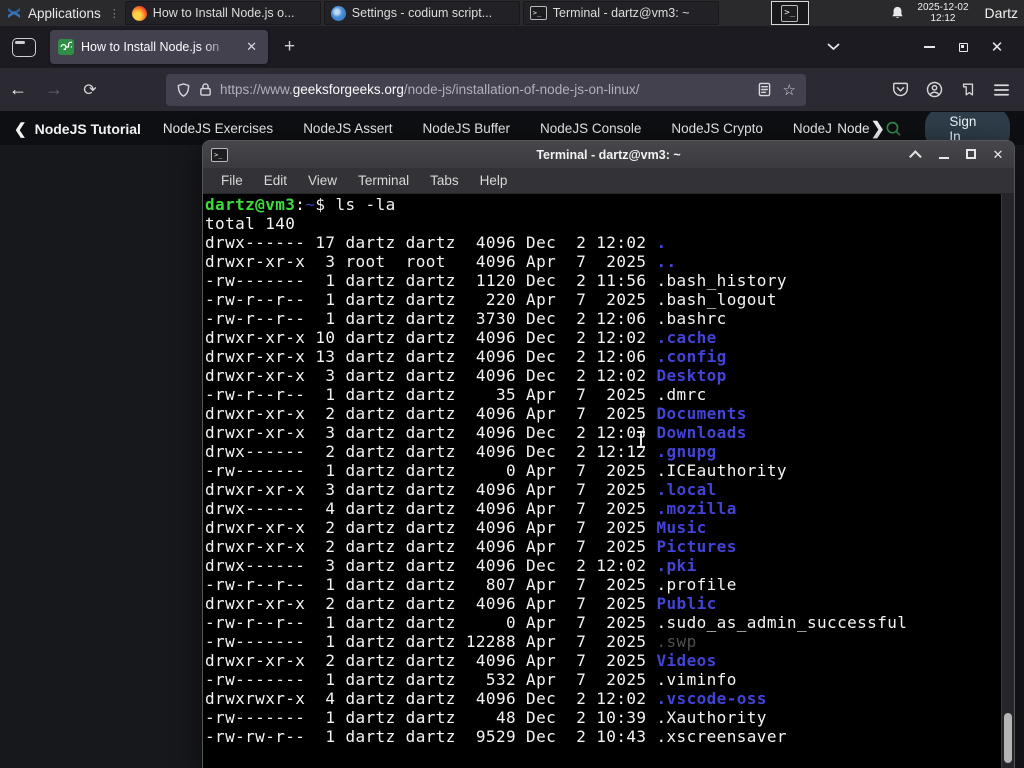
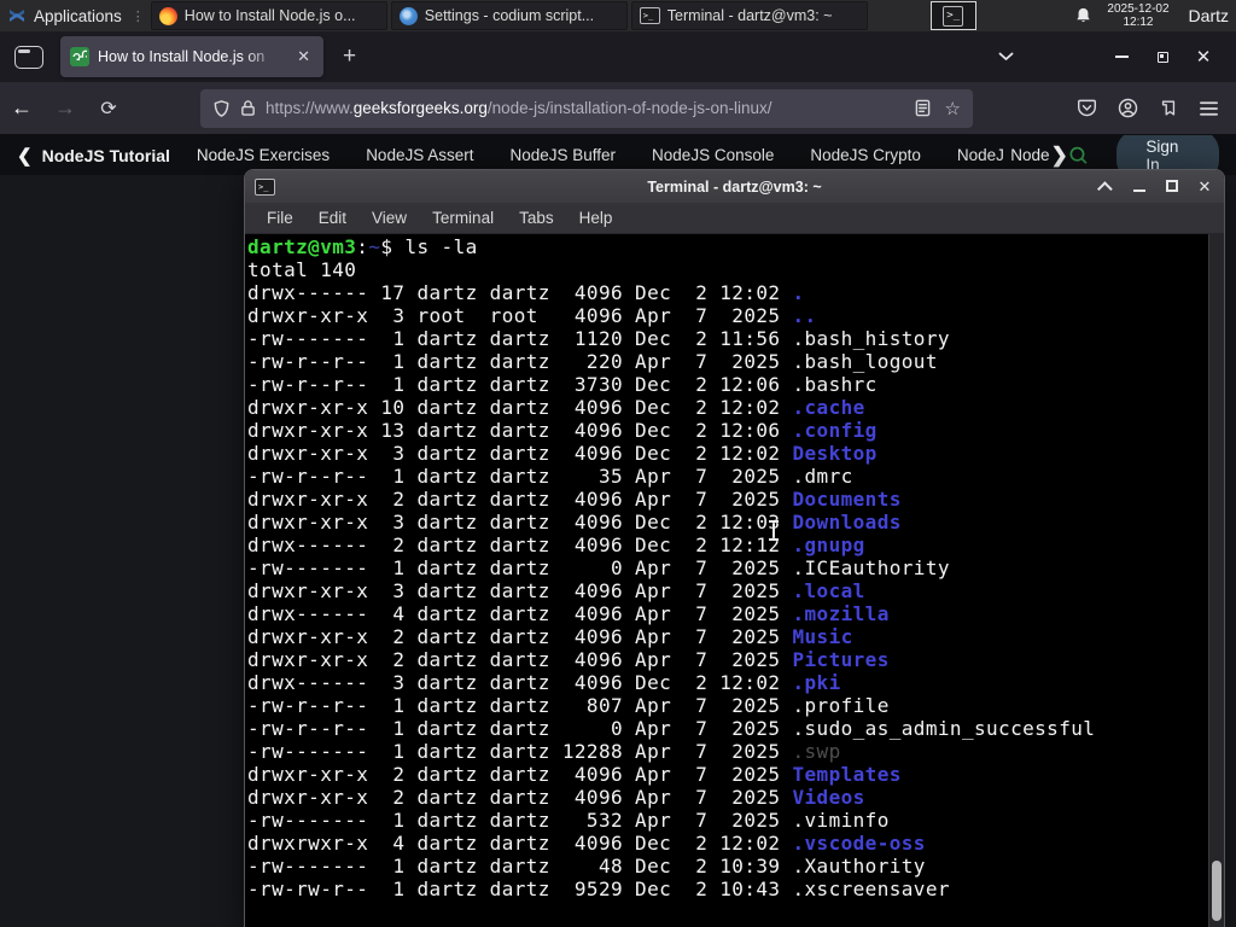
  Applications
  ⋮
  How to Install Node.js o...
  Settings - codium script...
  >_
  Terminal - dartz@vm3: ~
  >_
  2025-12-02
  12:12
  Dartz
  How to Install Node.js on
  ✕
  +
  ✕
  ←
  →
  ⟳
  https://www.geeksforgeeks.org/node-js/installation-of-node-js-on-linux/
  ☆
  ❮
  NodeJS Tutorial
  NodeJS Exercises
  NodeJS Assert
  NodeJS Buffer
  NodeJS Console
  NodeJS Crypto
  Node
  ❯
  Sign In
  >_
  Terminal - dartz@vm3: ~
  ✕
  File
  Edit
  View
  Terminal
  Tabs
  Help
  dartz@vm3:~$ ls -la
  total 140
  drwx------ 17 dartz dartz 4096 Dec 2 12:02 .
  drwxr-xr-x 3 root root 4096 Apr 7 2025 ..
  -rw------- 1 dartz dartz 1120 Dec 2 11:56 .bash_history
  -rw-r--r-- 1 dartz dartz 220 Apr 7 2025 .bash_logout
  -rw-r--r-- 1 dartz dartz 3730 Dec 2 12:06 .bashrc
  drwxr-xr-x 10 dartz dartz 4096 Dec 2 12:02 .cache
  drwxr-xr-x 13 dartz dartz 4096 Dec 2 12:06 .config
  drwxr-xr-x 3 dartz dartz 4096 Dec 2 12:02 Desktop
  -rw-r--r-- 1 dartz dartz 35 Apr 7 2025 .dmrc
  drwxr-xr-x 2 dartz dartz 4096 Apr 7 2025 Documents
  drwxr-xr-x 3 dartz dartz 4096 Dec 2 12:0 Downloads
  drwx------ 2 dartz dartz 4096 Dec 2 12:12 .gnupg
  -rw------- 1 dartz dartz 0 Apr 7 2025 .ICEauthority
  drwxr-xr-x 3 dartz dartz 4096 Apr 7 2025 .local
  drwx------ 4 dartz dartz 4096 Apr 7 2025 .mozilla
  drwxr-xr-x 2 dartz dartz 4096 Apr 7 2025 Music
  drwxr-xr-x 2 dartz dartz 4096 Apr 7 2025 Pictures
  drwx------ 3 dartz dartz 4096 Dec 2 12:02 .pki
  -rw-r--r-- 1 dartz dartz 807 Apr 7 2025 .profile
- drwxr-xr-x 2 dartz dartz 4096 Apr 7 2025 Public
  -rw-r--r-- 1 dartz dartz 0 Apr 7 2025 .sudo_as_admin_successful
  -rw------- 1 dartz dartz 12288 Apr 7 2025 .swp
+ drwxr-xr-x 2 dartz dartz 4096 Apr 7 2025 Templates
  drwxr-xr-x 2 dartz dartz 4096 Apr 7 2025 Videos
  -rw------- 1 dartz dartz 532 Apr 7 2025 .viminfo
  drwxrwxr-x 4 dartz dartz 4096 Dec 2 12:02 .vscode-oss
  -rw------- 1 dartz dartz 48 Dec 2 10:39 .Xauthority
  -rw-rw-r-- 1 dartz dartz 9529 Dec 2 10:43 .xscreensaver
